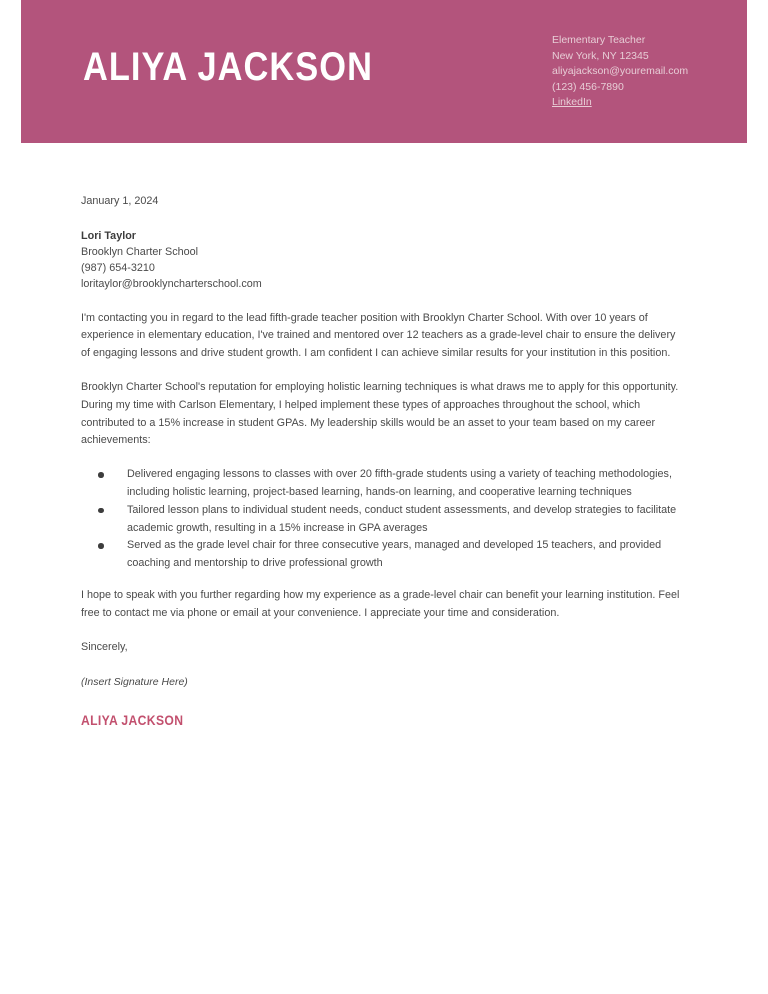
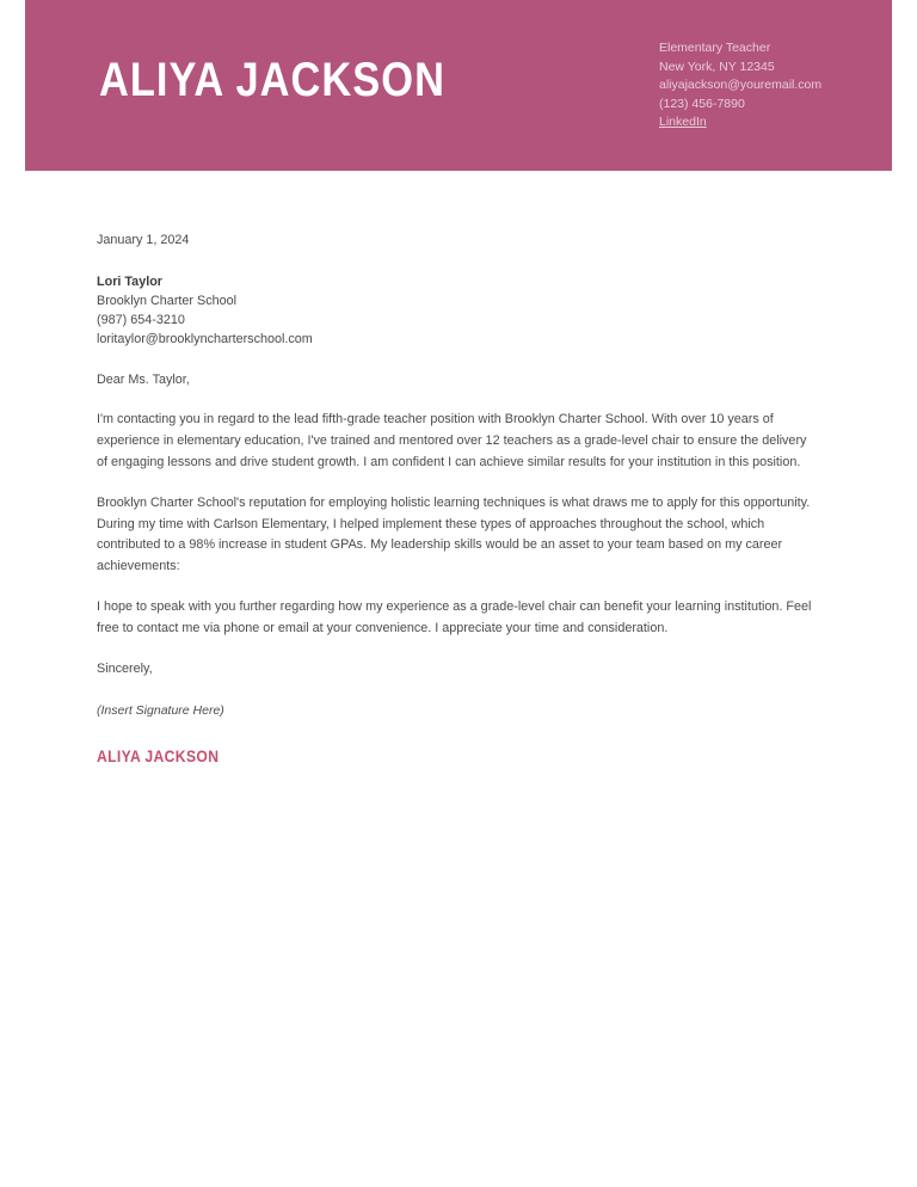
  ALIYA JACKSON
  Elementary Teacher
  New York, NY 12345
  aliyajackson@youremail.com
  (123) 456-7890
  LinkedIn
  January 1, 2024
  Lori Taylor
  Brooklyn Charter School
  (987) 654-3210
  loritaylor@brooklyncharterschool.com
+ Dear Ms. Taylor,
  I'm contacting you in regard to the lead fifth-grade teacher position with Brooklyn Charter School. With over 10 years of experience in elementary education, I've trained and mentored over 12 teachers as a grade-level chair to ensure the delivery of engaging lessons and drive student growth. I am confident I can achieve similar results for your institution in this position.
- Brooklyn Charter School's reputation for employing holistic learning techniques is what draws me to apply for this opportunity. During my time with Carlson Elementary, I helped implement these types of approaches throughout the school, which contributed to a 15% increase in student GPAs. My leadership skills would be an asset to your team based on my career achievements:
+ Brooklyn Charter School's reputation for employing holistic learning techniques is what draws me to apply for this opportunity. During my time with Carlson Elementary, I helped implement these types of approaches throughout the school, which contributed to a 98% increase in student GPAs. My leadership skills would be an asset to your team based on my career achievements:
- Delivered engaging lessons to classes with over 20 fifth-grade students using a variety of teaching methodologies, including holistic learning, project-based learning, hands-on learning, and cooperative learning techniques
- Tailored lesson plans to individual student needs, conduct student assessments, and develop strategies to facilitate academic growth, resulting in a 15% increase in GPA averages
- Served as the grade level chair for three consecutive years, managed and developed 15 teachers, and provided coaching and mentorship to drive professional growth
  I hope to speak with you further regarding how my experience as a grade-level chair can benefit your learning institution. Feel free to contact me via phone or email at your convenience. I appreciate your time and consideration.
  Sincerely,
  (Insert Signature Here)
  ALIYA JACKSON
